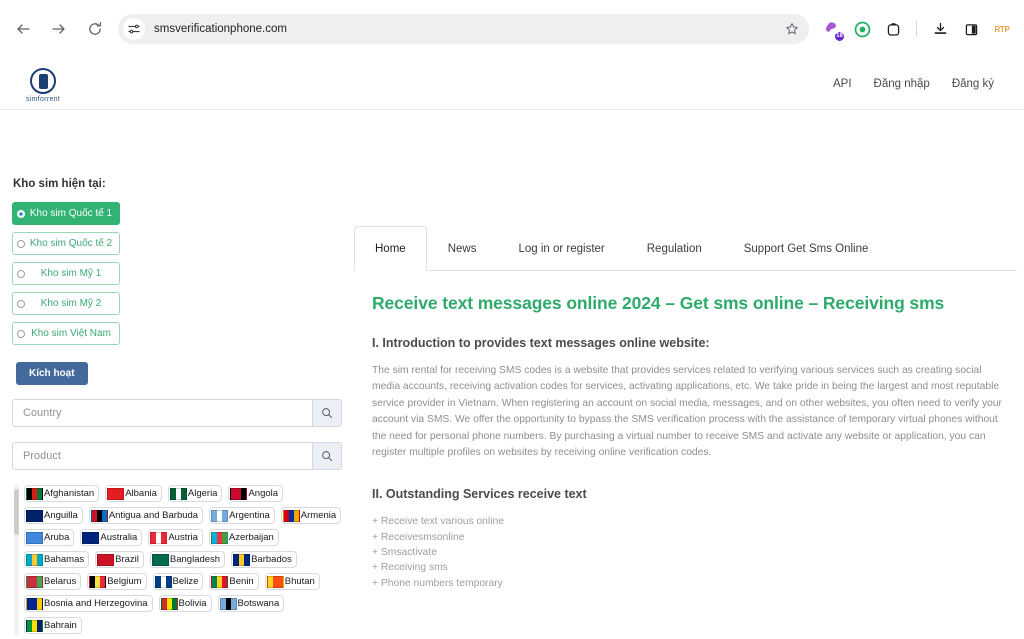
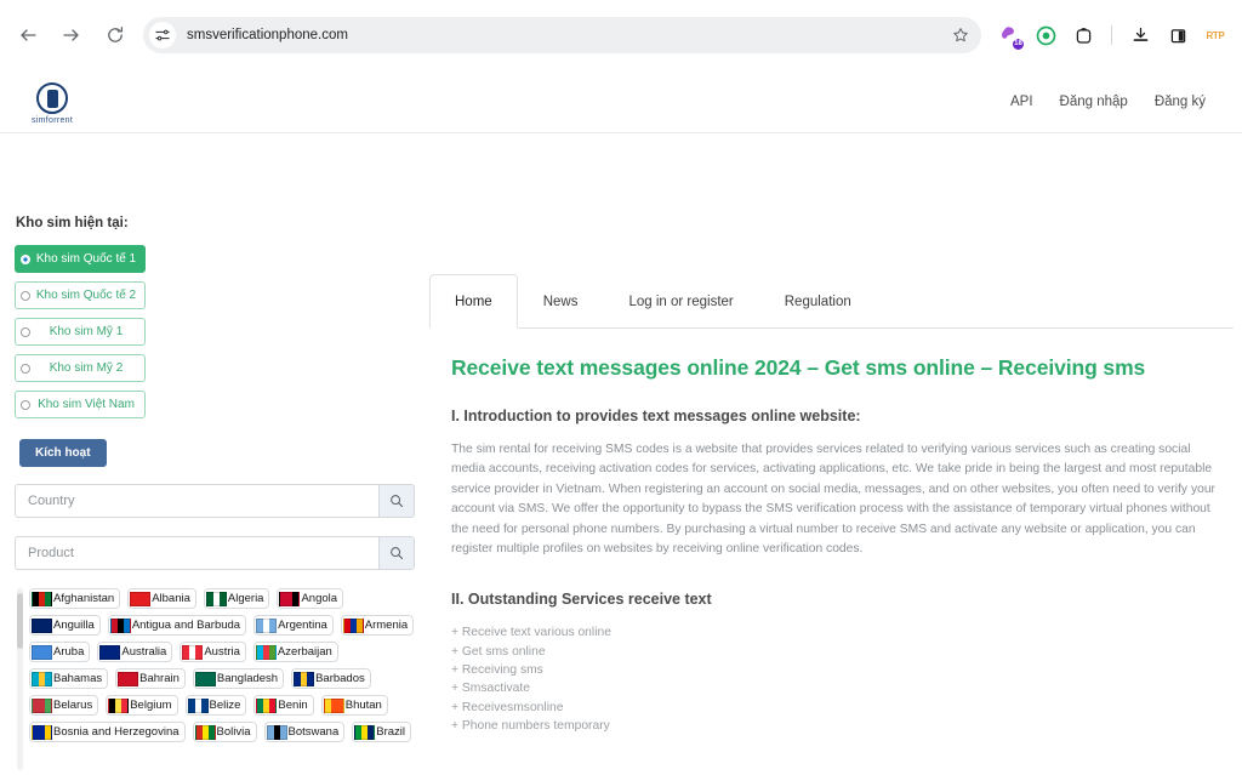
  smsverificationphone.com
  RTP
  API
  Đăng nhập
  Đăng ký
  Kho sim hiện tại:
  Kho sim Quốc tế 1
  Kho sim Quốc tế 2
  Kho sim Mỹ 1
  Kho sim Mỹ 2
  Kho sim Việt Nam
  Kích hoạt
  Country
  Product
  Afghanistan
  Albania
  Algeria
  Angola
  Anguilla
  Antigua and Barbuda
  Argentina
  Armenia
  Aruba
  Australia
  Austria
  Azerbaijan
  Bahamas
- Brazil
+ Bahrain
  Bangladesh
  Barbados
  Belarus
  Belgium
  Belize
  Benin
  Bhutan
  Bosnia and Herzegovina
  Bolivia
  Botswana
- Bahrain
+ Brazil
  Home
  News
  Log in or register
  Regulation
- Support Get Sms Online
  Receive text messages online 2024 – Get sms online – Receiving sms
  I. Introduction to provides text messages online website:
  The sim rental for receiving SMS codes is a website that provides services related to verifying various services such as creating social media accounts, receiving activation codes for services, activating applications, etc. We take pride in being the largest and most reputable service provider in Vietnam. When registering an account on social media, messages, and on other websites, you often need to verify your account via SMS. We offer the opportunity to bypass the SMS verification process with the assistance of temporary virtual phones without the need for personal phone numbers. By purchasing a virtual number to receive SMS and activate any website or application, you can register multiple profiles on websites by receiving online verification codes.
  II. Outstanding Services receive text
  + Receive text various online
+ + Get sms online
- + Receivesmsonline
+ + Receiving sms
  + Smsactivate
- + Receiving sms
+ + Receivesmsonline
  + Phone numbers temporary
